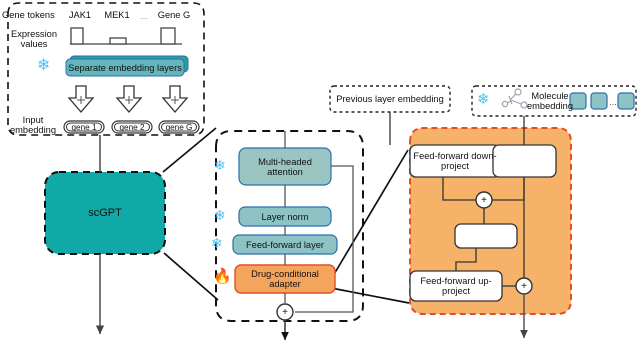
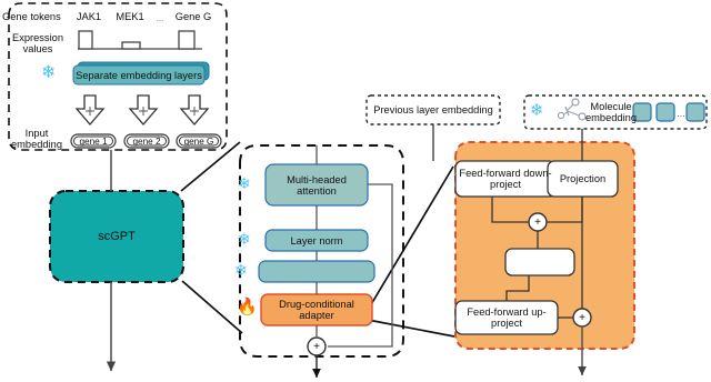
  Gene tokens
  Expression
  values
  Input
  embedding
  JAK1
  MEK1
  ...
  Gene G
  Separate embedding layers
  gene 1
  gene 2
  gene G
  ❄
  scGPT
  Multi-headed attention
  Layer norm
- Feed-forward layer
  Drug-conditional adapter
  +
  ❄
  ❄
  ❄
  🔥
  Previous layer embedding
  Molecule embedding
  ❄
  ...
  Feed-forward down-project
+ Projection
  Feed-forward up- project
  +
  +
